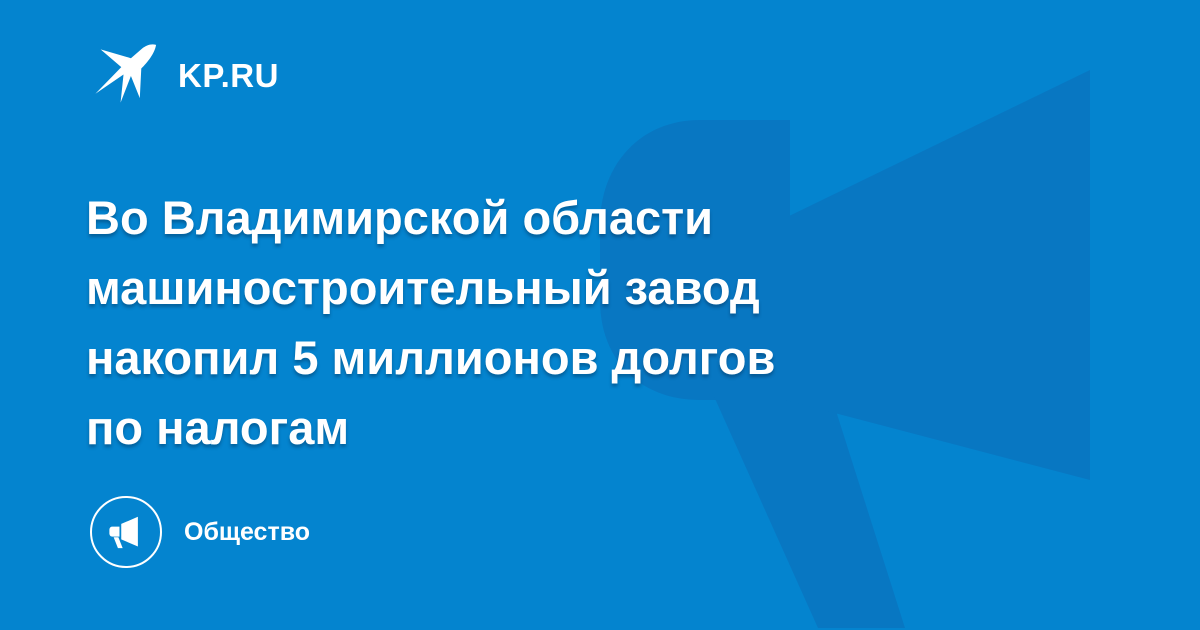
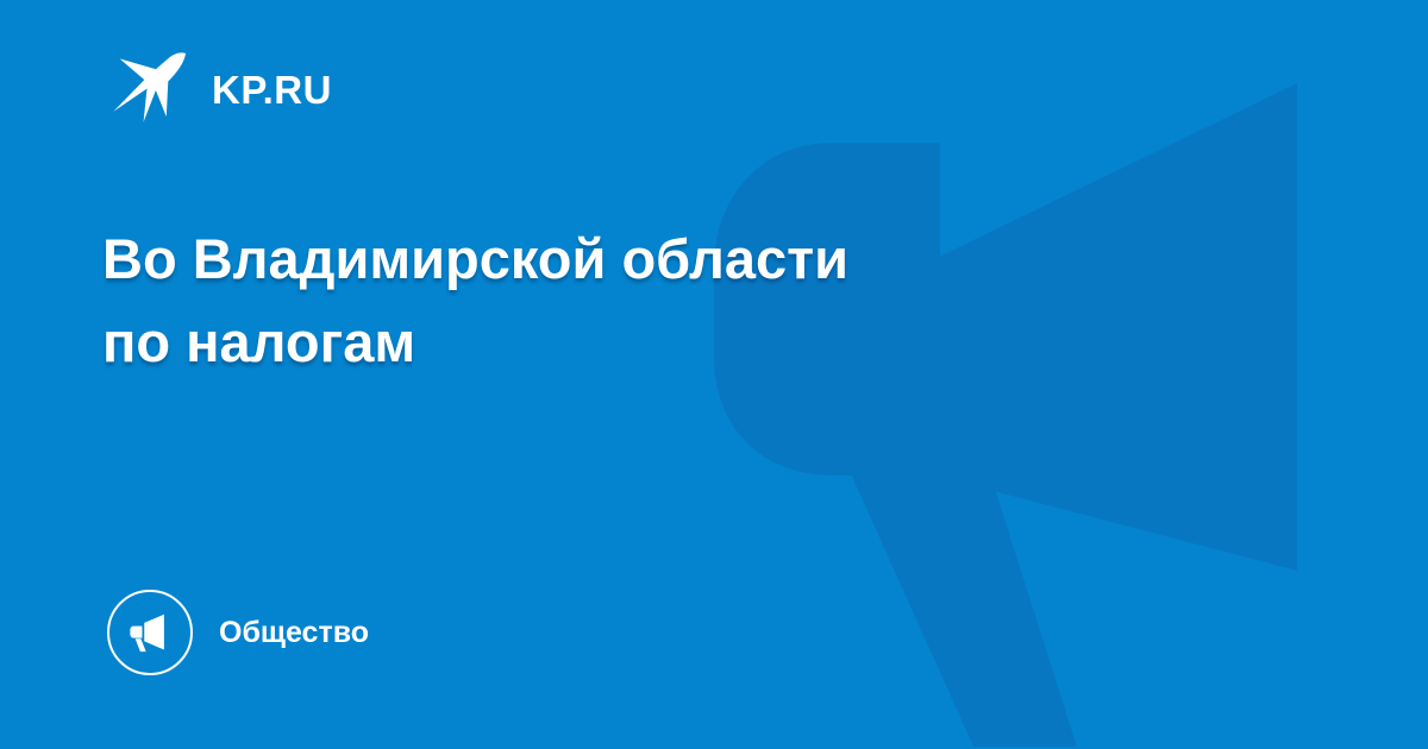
  KP.RU
  Во Владимирской области
- машиностроительный завод
- накопил 5 миллионов долгов
  по налогам
  Общество
